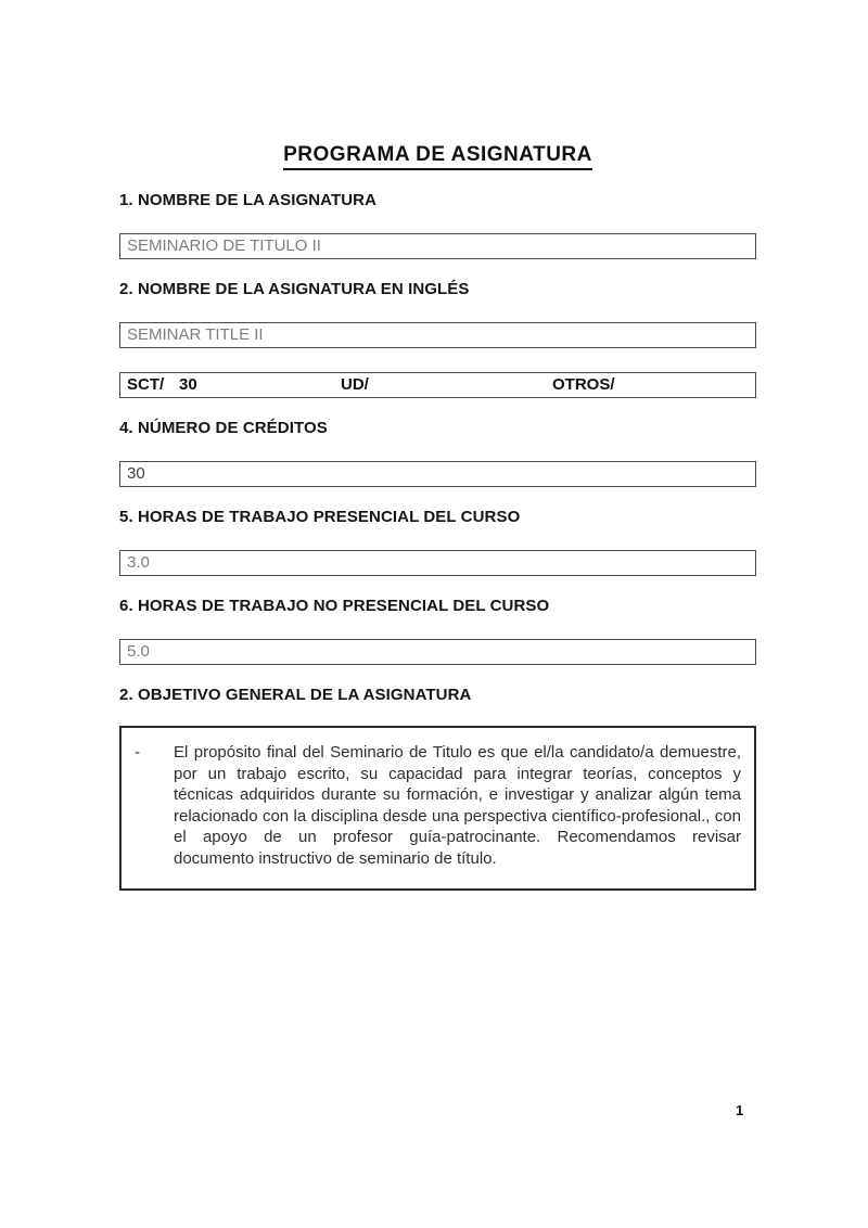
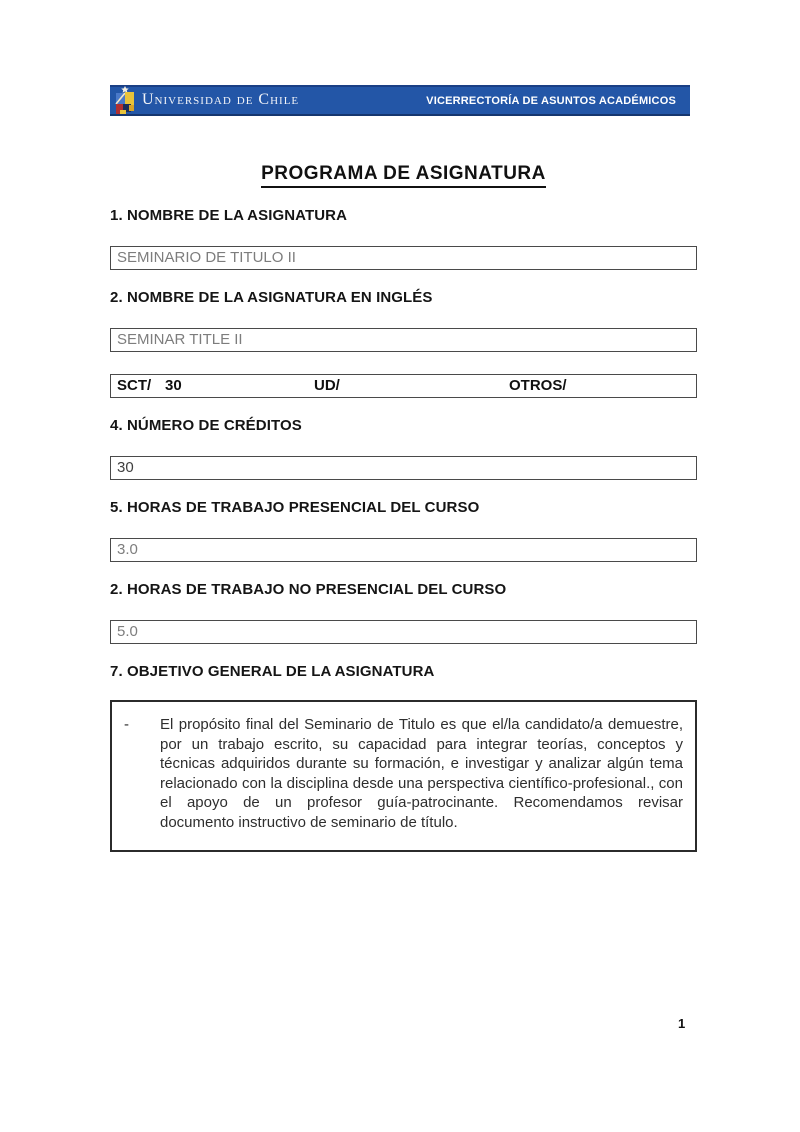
+ Universidad de Chile
+ VICERRECTORÍA DE ASUNTOS ACADÉMICOS
  PROGRAMA DE ASIGNATURA
  1. NOMBRE DE LA ASIGNATURA
  SEMINARIO DE TITULO II
  2. NOMBRE DE LA ASIGNATURA EN INGLÉS
  SEMINAR TITLE II
  SCT/
  30
  UD/
  OTROS/
  4. NÚMERO DE CRÉDITOS
  30
  5. HORAS DE TRABAJO PRESENCIAL DEL CURSO
  3.0
- 6. HORAS DE TRABAJO NO PRESENCIAL DEL CURSO
+ 2. HORAS DE TRABAJO NO PRESENCIAL DEL CURSO
  5.0
- 2. OBJETIVO GENERAL DE LA ASIGNATURA
+ 7. OBJETIVO GENERAL DE LA ASIGNATURA
  -
  El propósito final del Seminario de Titulo es que el/la candidato/a demuestre, por un trabajo escrito, su capacidad para integrar teorías, conceptos y técnicas adquiridos durante su formación, e investigar y analizar algún tema relacionado con la disciplina desde una perspectiva científico-profesional., con el apoyo de un profesor guía-patrocinante. Recomendamos revisar documento instructivo de seminario de título.
  1
